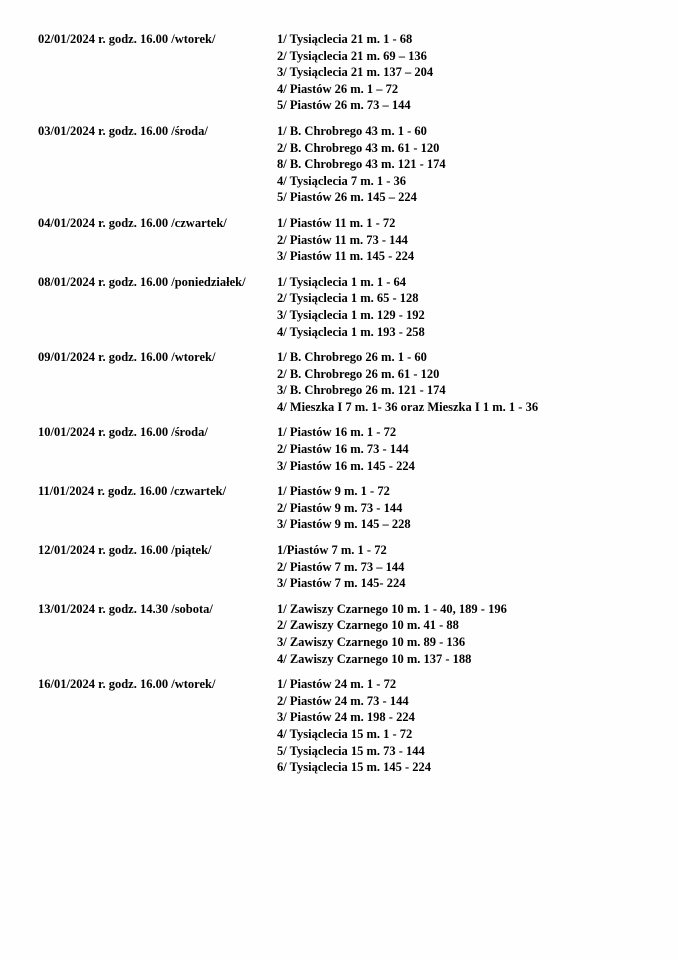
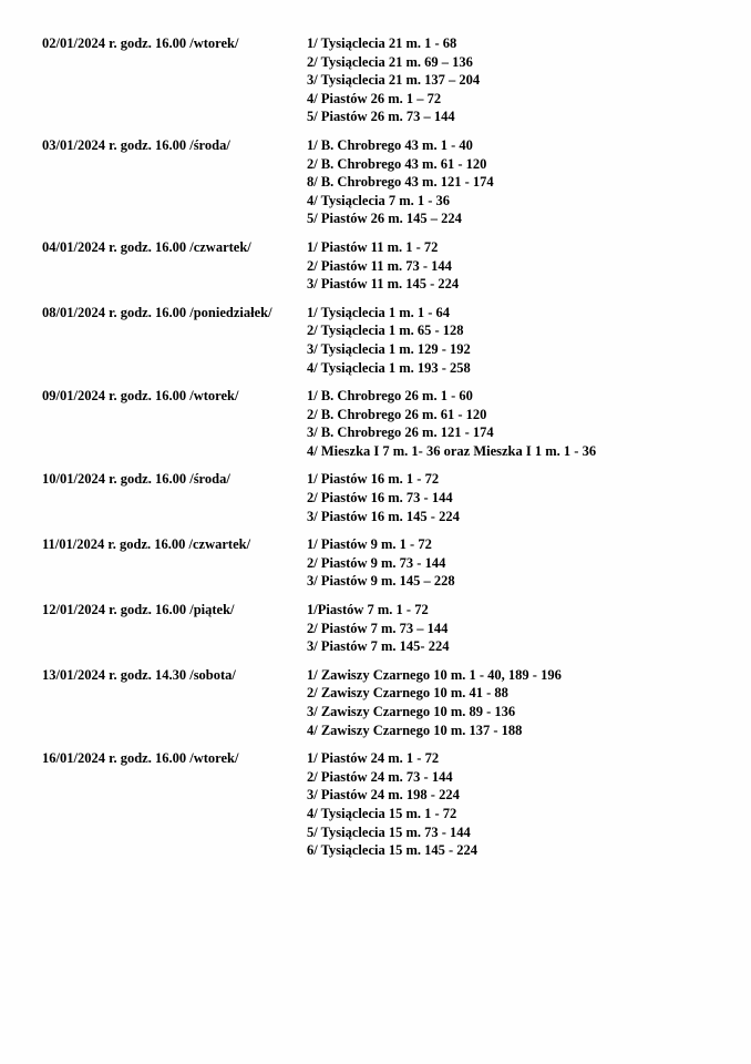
  02/01/2024 r. godz. 16.00 /wtorek/
  1/ Tysiąclecia 21 m. 1 - 68
  2/ Tysiąclecia 21 m. 69 – 136
  3/ Tysiąclecia 21 m. 137 – 204
  4/ Piastów 26 m. 1 – 72
  5/ Piastów 26 m. 73 – 144
  03/01/2024 r. godz. 16.00 /środa/
- 1/ B. Chrobrego 43 m. 1 - 60
+ 1/ B. Chrobrego 43 m. 1 - 40
  2/ B. Chrobrego 43 m. 61 - 120
  8/ B. Chrobrego 43 m. 121 - 174
  4/ Tysiąclecia 7 m. 1 - 36
  5/ Piastów 26 m. 145 – 224
  04/01/2024 r. godz. 16.00 /czwartek/
  1/ Piastów 11 m. 1 - 72
  2/ Piastów 11 m. 73 - 144
  3/ Piastów 11 m. 145 - 224
  08/01/2024 r. godz. 16.00 /poniedziałek/
  1/ Tysiąclecia 1 m. 1 - 64
  2/ Tysiąclecia 1 m. 65 - 128
  3/ Tysiąclecia 1 m. 129 - 192
  4/ Tysiąclecia 1 m. 193 - 258
  09/01/2024 r. godz. 16.00 /wtorek/
  1/ B. Chrobrego 26 m. 1 - 60
  2/ B. Chrobrego 26 m. 61 - 120
  3/ B. Chrobrego 26 m. 121 - 174
  4/ Mieszka I 7 m. 1- 36 oraz Mieszka I 1 m. 1 - 36
  10/01/2024 r. godz. 16.00 /środa/
  1/ Piastów 16 m. 1 - 72
  2/ Piastów 16 m. 73 - 144
  3/ Piastów 16 m. 145 - 224
  11/01/2024 r. godz. 16.00 /czwartek/
  1/ Piastów 9 m. 1 - 72
  2/ Piastów 9 m. 73 - 144
  3/ Piastów 9 m. 145 – 228
  12/01/2024 r. godz. 16.00 /piątek/
  1/Piastów 7 m. 1 - 72
  2/ Piastów 7 m. 73 – 144
  3/ Piastów 7 m. 145- 224
  13/01/2024 r. godz. 14.30 /sobota/
  1/ Zawiszy Czarnego 10 m. 1 - 40, 189 - 196
  2/ Zawiszy Czarnego 10 m. 41 - 88
  3/ Zawiszy Czarnego 10 m. 89 - 136
  4/ Zawiszy Czarnego 10 m. 137 - 188
  16/01/2024 r. godz. 16.00 /wtorek/
  1/ Piastów 24 m. 1 - 72
  2/ Piastów 24 m. 73 - 144
  3/ Piastów 24 m. 198 - 224
  4/ Tysiąclecia 15 m. 1 - 72
  5/ Tysiąclecia 15 m. 73 - 144
  6/ Tysiąclecia 15 m. 145 - 224
